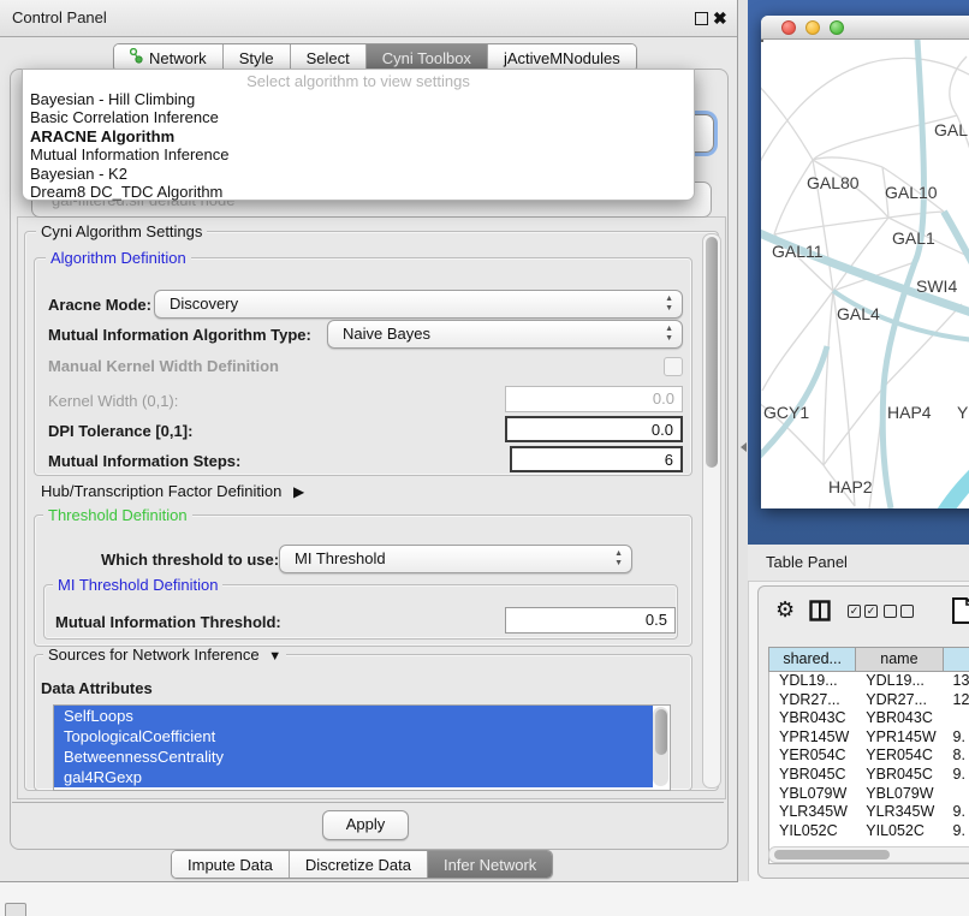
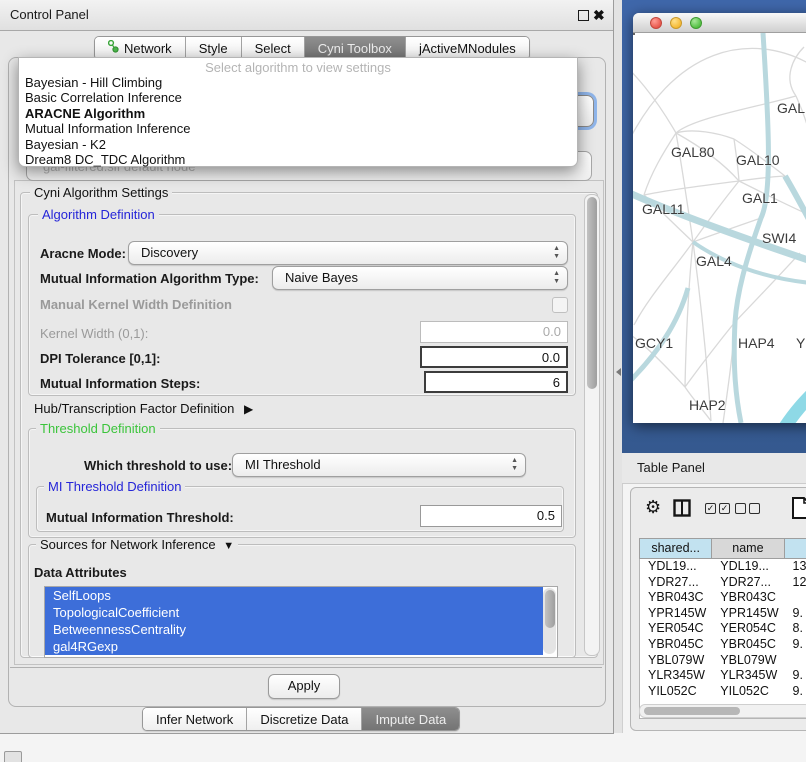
  Control Panel
  ✖
  Network
  Style
  Select
  Cyni Toolbox
  jActiveMNodules
  Select algorithm to view settings
  Bayesian - Hill Climbing
  Basic Correlation Inference
  ARACNE Algorithm
  Mutual Information Inference
  Bayesian - K2
  Dream8 DC_TDC Algorithm
  Cyni Algorithm Settings
  Algorithm Definition
  Aracne Mode:
  Discovery
  Mutual Information Algorithm Type:
  Naive Bayes
  Manual Kernel Width Definition
  Kernel Width (0,1):
  0.0
  DPI Tolerance [0,1]:
  0.0
  Mutual Information Steps:
  6
  Hub/Transcription Factor Definition ▶
  Threshold Definition
  Which threshold to use:
  MI Threshold
  MI Threshold Definition
  Mutual Information Threshold:
  0.5
  Sources for Network Inference ▼
  Data Attributes
  SelfLoops
  TopologicalCoefficient
  BetweennessCentrality
  gal4RGexp
  Apply
- Impute Data
+ Infer Network
  Discretize Data
- Infer Network
+ Impute Data
  GAL
  GAL80
  GAL10
  GAL1
  GAL11
  SWI4
  GAL4
  GCY1
  HAP4
  Y
  HAP2
  Table Panel
  ⚙
  ✓ ✓
  shared...
  name
  YDL19...
  YDL19...
  13
  YDR27...
  YDR27...
  12
  YBR043C
  YBR043C
  YPR145W
  YPR145W
  9.
  YER054C
  YER054C
  8.
  YBR045C
  YBR045C
  9.
  YBL079W
  YBL079W
  YLR345W
  YLR345W
  9.
  YIL052C
  YIL052C
  9.
